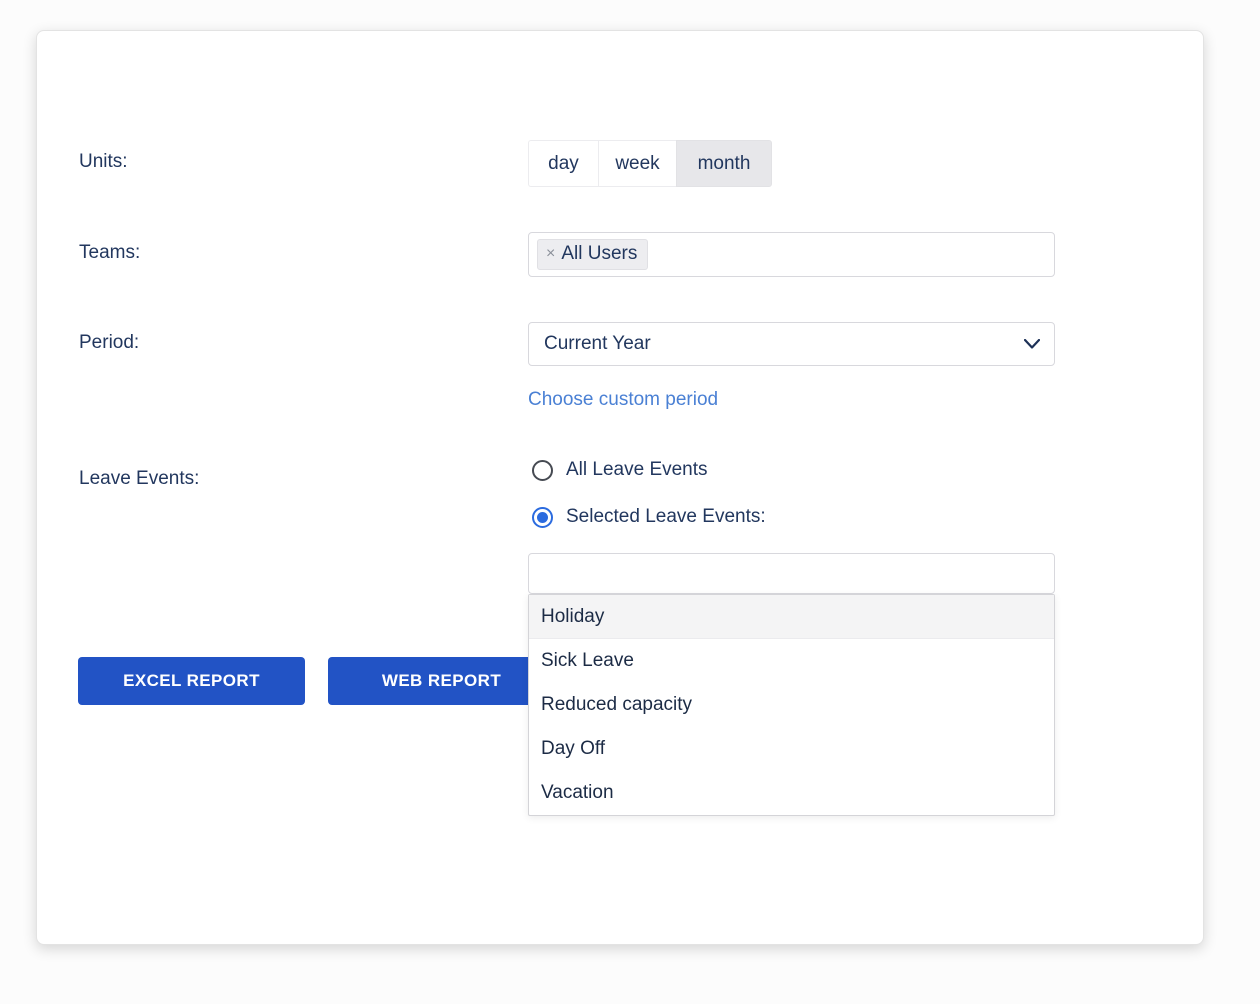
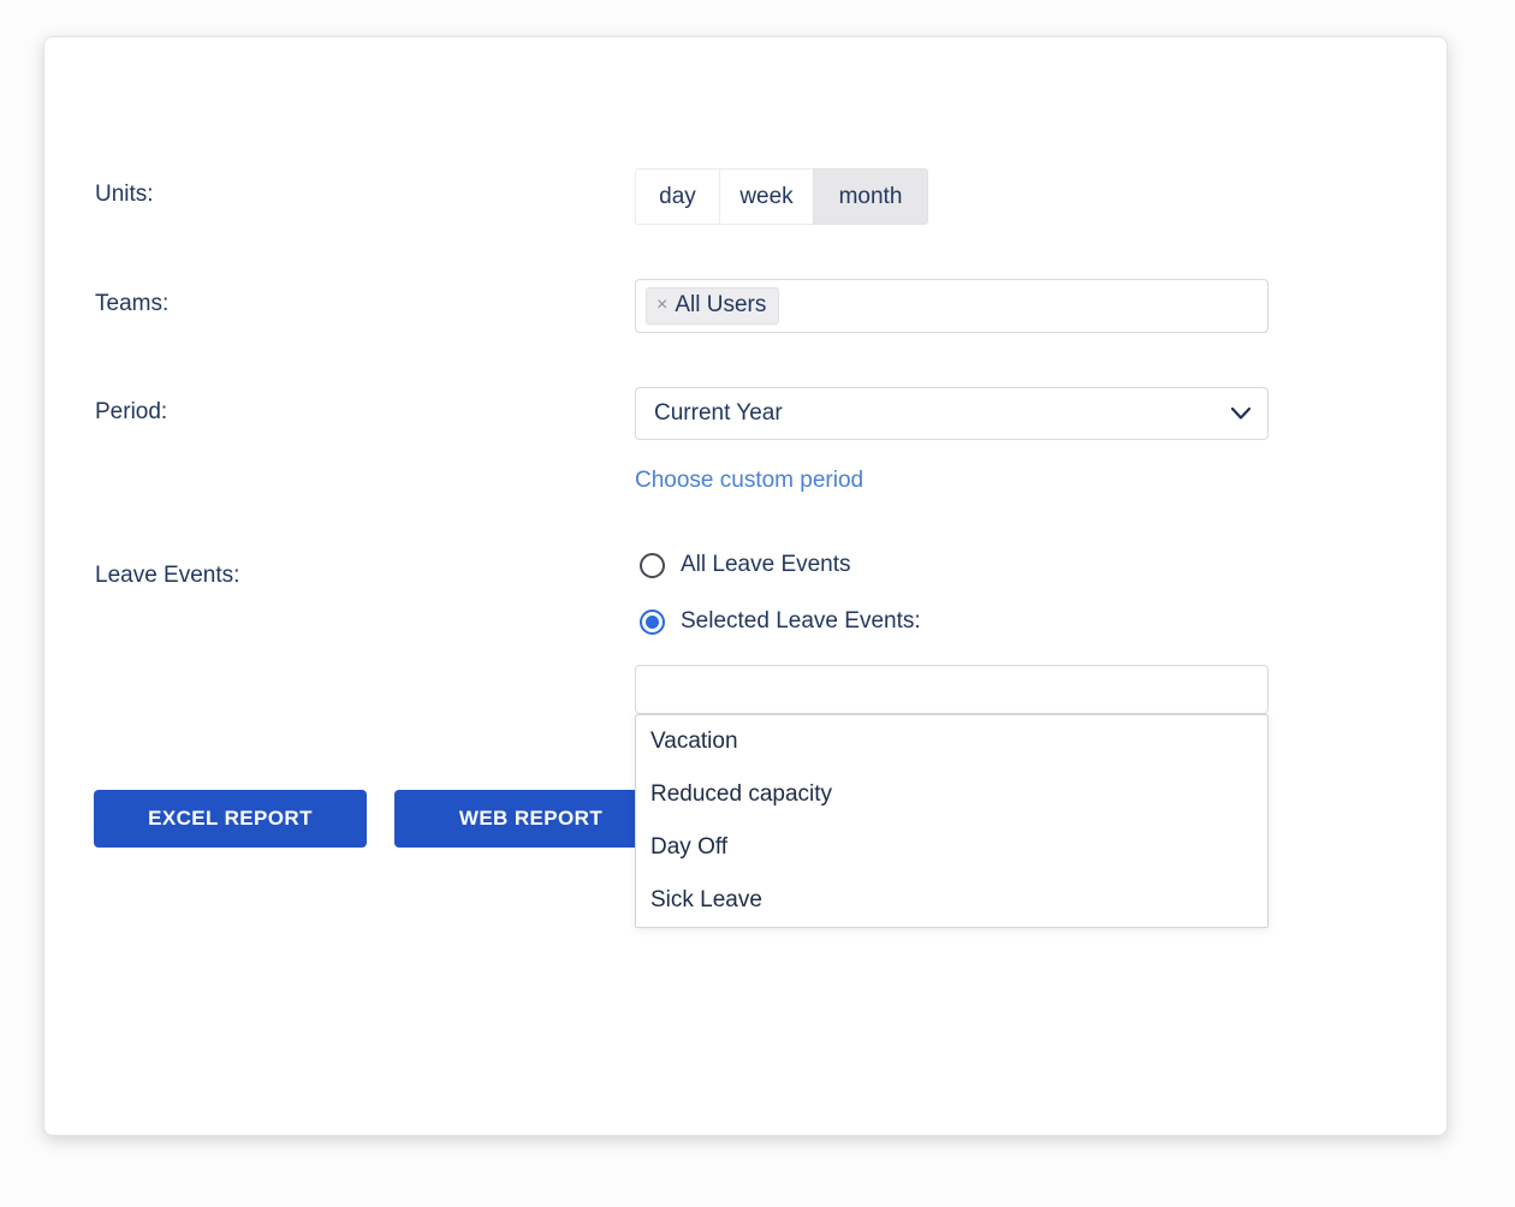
  Units:
  day
  week
  month
  Teams:
  ×
  All Users
  Period:
  Current Year
  Choose custom period
  Leave Events:
  All Leave Events
  Selected Leave Events:
- Holiday
- Sick Leave
+ Vacation
  Reduced capacity
  Day Off
- Vacation
+ Sick Leave
  EXCEL REPORT
  WEB REPORT
